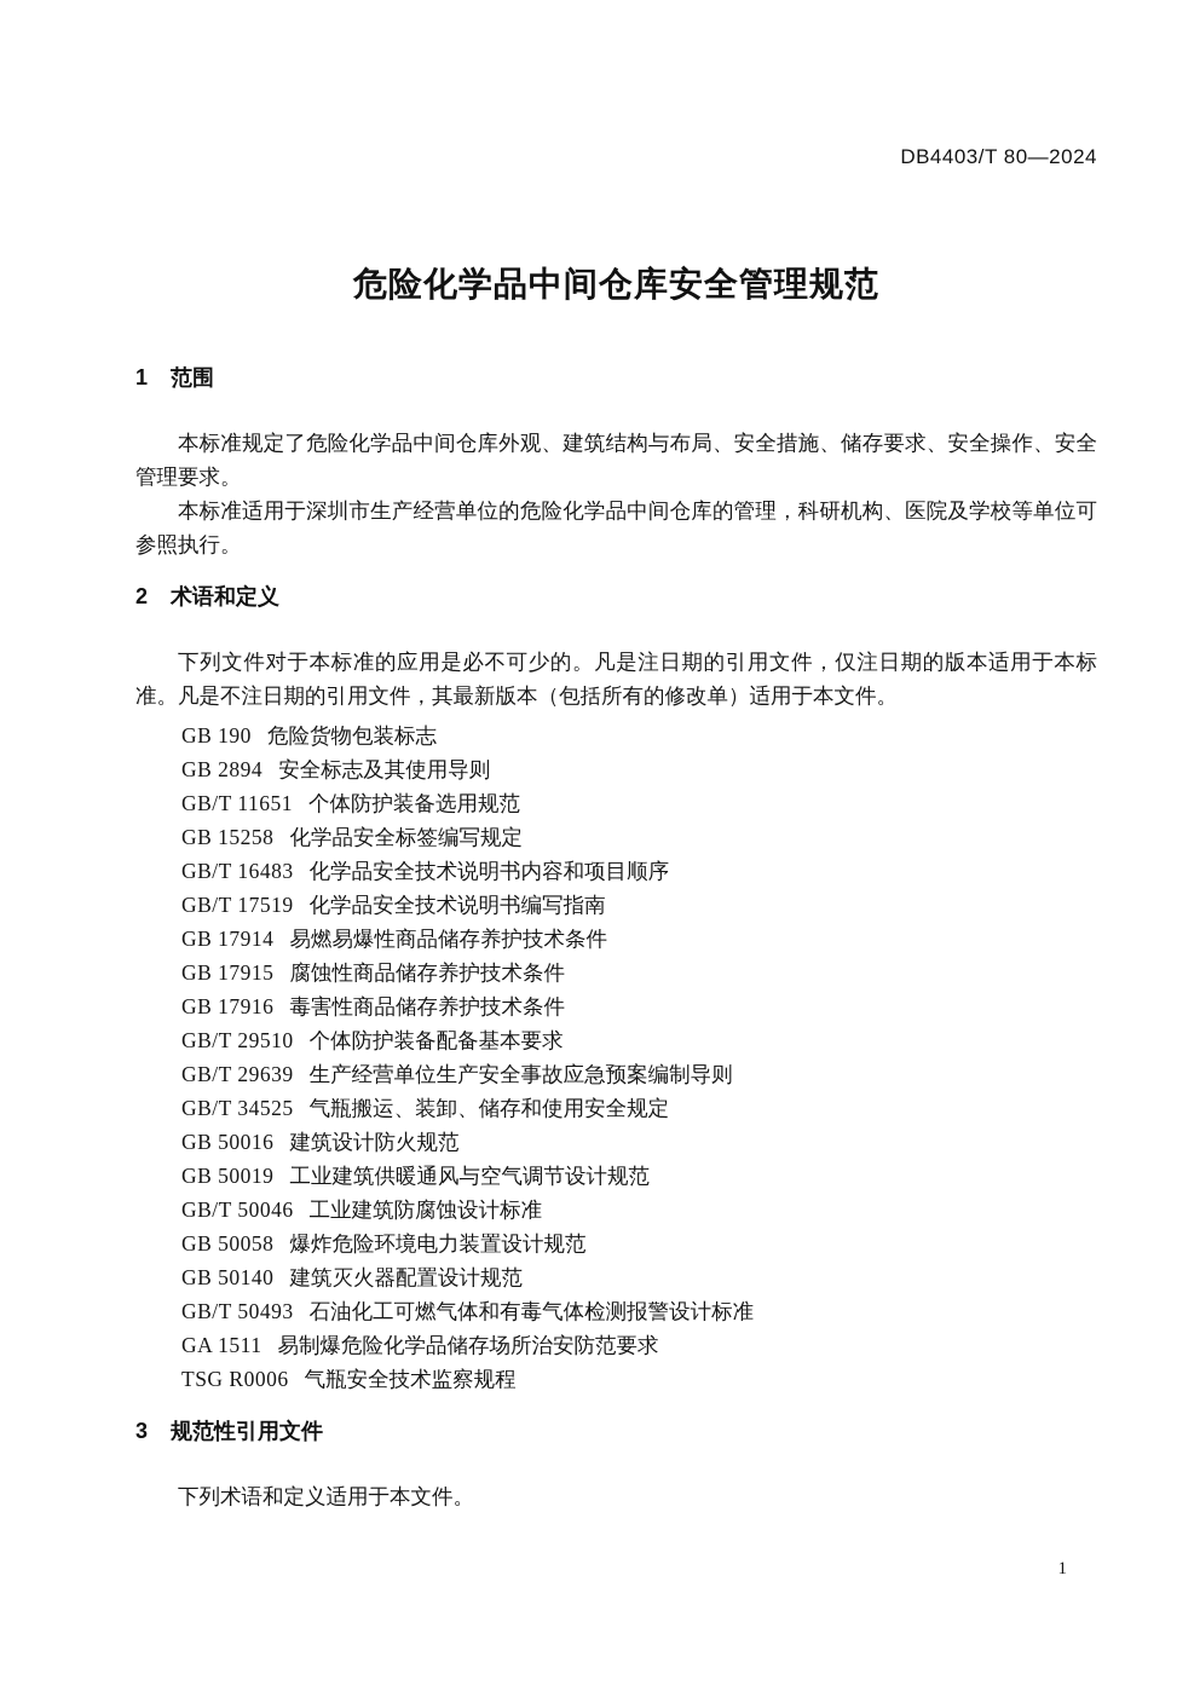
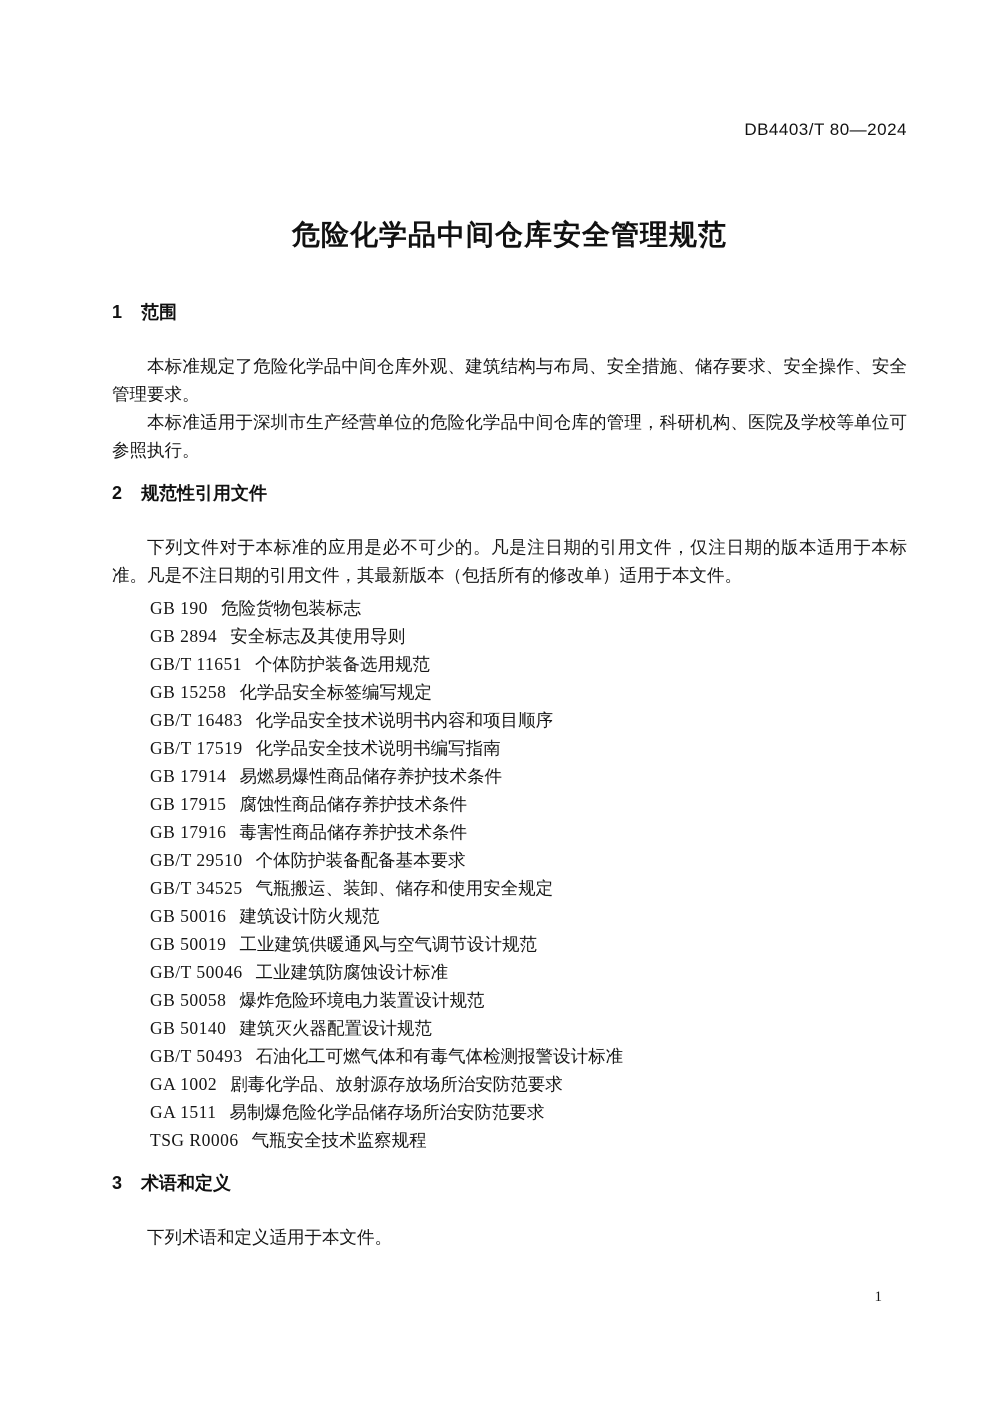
  DB4403/T 80—2024
  危险化学品中间仓库安全管理规范
  1 范围
  本标准规定了危险化学品中间仓库外观、建筑结构与布局、安全措施、储存要求、安全操作、安全管理要求。
  本标准适用于深圳市生产经营单位的危险化学品中间仓库的管理，科研机构、医院及学校等单位可参照执行。
- 2 术语和定义
+ 2 规范性引用文件
  下列文件对于本标准的应用是必不可少的。凡是注日期的引用文件，仅注日期的版本适用于本标准。凡是不注日期的引用文件，其最新版本（包括所有的修改单）适用于本文件。
  GB 190 危险货物包装标志
  GB 2894 安全标志及其使用导则
  GB/T 11651 个体防护装备选用规范
  GB 15258 化学品安全标签编写规定
  GB/T 16483 化学品安全技术说明书内容和项目顺序
  GB/T 17519 化学品安全技术说明书编写指南
  GB 17914 易燃易爆性商品储存养护技术条件
  GB 17915 腐蚀性商品储存养护技术条件
  GB 17916 毒害性商品储存养护技术条件
  GB/T 29510 个体防护装备配备基本要求
- GB/T 29639 生产经营单位生产安全事故应急预案编制导则
  GB/T 34525 气瓶搬运、装卸、储存和使用安全规定
  GB 50016 建筑设计防火规范
  GB 50019 工业建筑供暖通风与空气调节设计规范
  GB/T 50046 工业建筑防腐蚀设计标准
  GB 50058 爆炸危险环境电力装置设计规范
  GB 50140 建筑灭火器配置设计规范
  GB/T 50493 石油化工可燃气体和有毒气体检测报警设计标准
+ GA 1002 剧毒化学品、放射源存放场所治安防范要求
  GA 1511 易制爆危险化学品储存场所治安防范要求
  TSG R0006 气瓶安全技术监察规程
- 3 规范性引用文件
+ 3 术语和定义
  下列术语和定义适用于本文件。
  1
